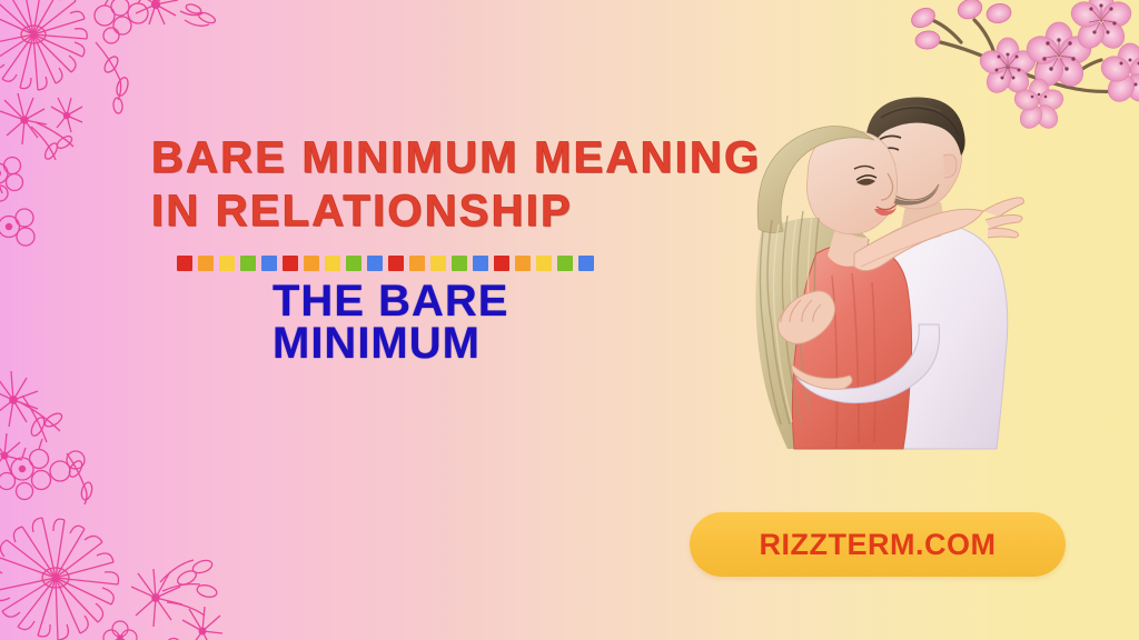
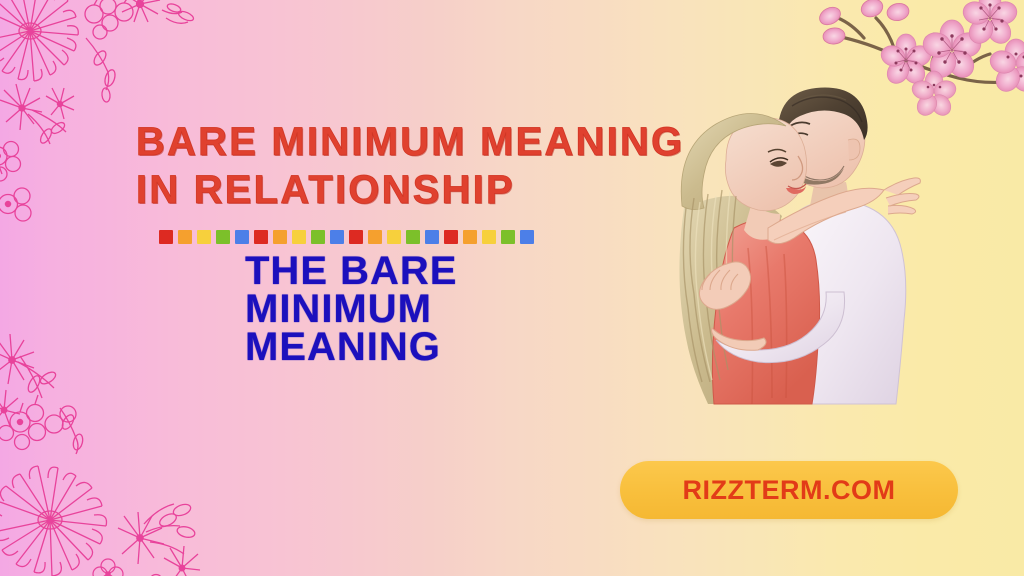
  BARE MINIMUM MEANING
  IN RELATIONSHIP
  THE BARE
  MINIMUM
+ MEANING
  RIZZTERM.COM
